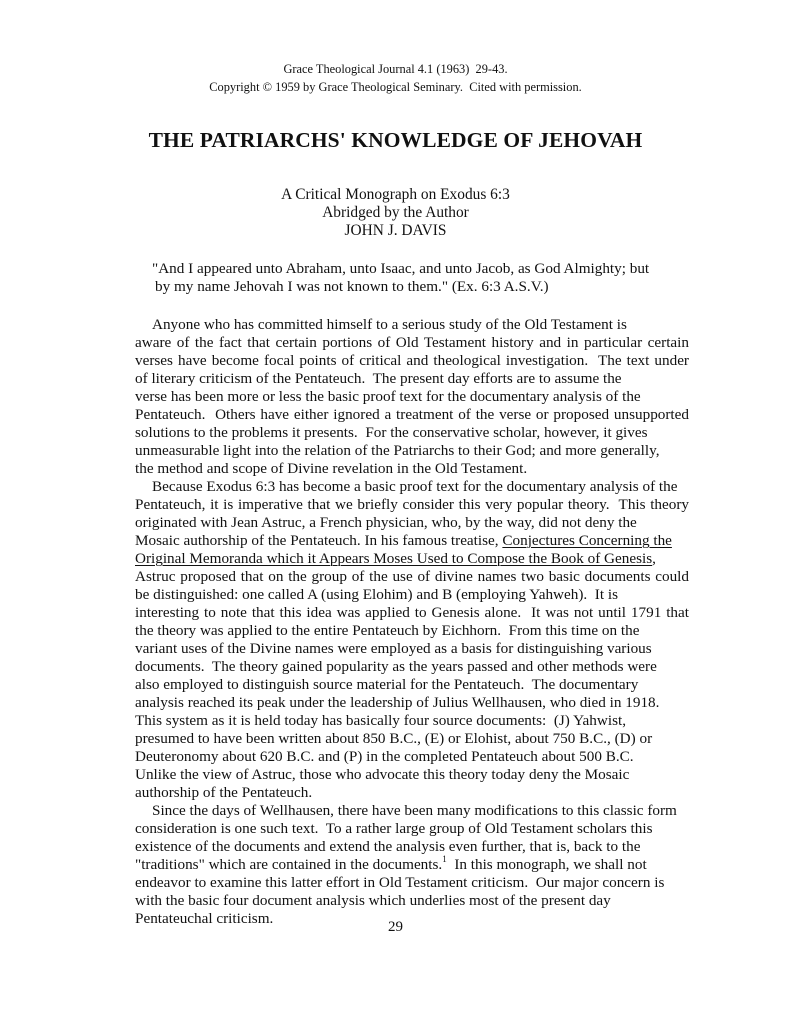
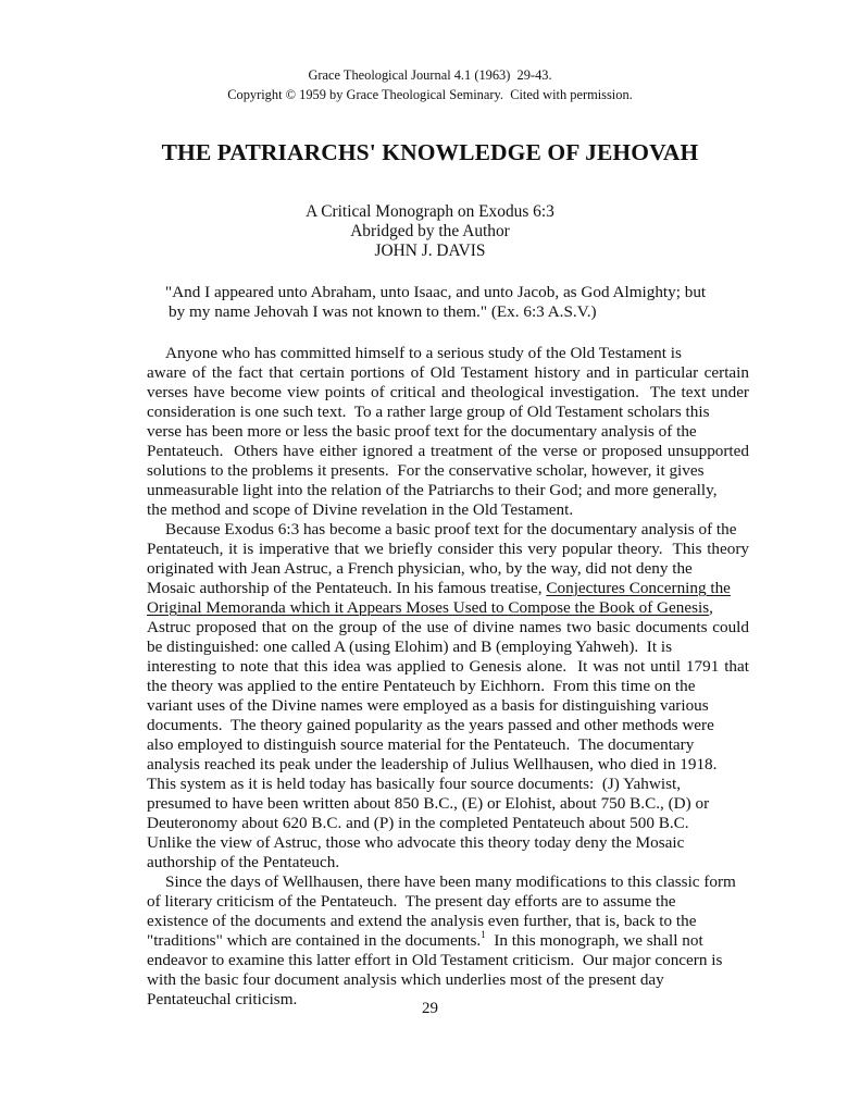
  Grace Theological Journal 4.1 (1963) 29-43.
  Copyright © 1959 by Grace Theological Seminary. Cited with permission.
  THE PATRIARCHS' KNOWLEDGE OF JEHOVAH
  A Critical Monograph on Exodus 6:3
  Abridged by the Author
  JOHN J. DAVIS
  "And I appeared unto Abraham, unto Isaac, and unto Jacob, as God Almighty; but
  by my name Jehovah I was not known to them." (Ex. 6:3 A.S.V.)
  Anyone who has committed himself to a serious study of the Old Testament is
  aware of the fact that certain portions of Old Testament history and in particular certain
- verses have become focal points of critical and theological investigation. The text under
+ verses have become view points of critical and theological investigation. The text under
- of literary criticism of the Pentateuch. The present day efforts are to assume the
+ consideration is one such text. To a rather large group of Old Testament scholars this
  verse has been more or less the basic proof text for the documentary analysis of the
  Pentateuch. Others have either ignored a treatment of the verse or proposed unsupported
  solutions to the problems it presents. For the conservative scholar, however, it gives
  unmeasurable light into the relation of the Patriarchs to their God; and more generally,
  the method and scope of Divine revelation in the Old Testament.
  Because Exodus 6:3 has become a basic proof text for the documentary analysis of the
  Pentateuch, it is imperative that we briefly consider this very popular theory. This theory
  originated with Jean Astruc, a French physician, who, by the way, did not deny the
  Mosaic authorship of the Pentateuch. In his famous treatise, Conjectures Concerning the
  Original Memoranda which it Appears Moses Used to Compose the Book of Genesis,
  Astruc proposed that on the group of the use of divine names two basic documents could
  be distinguished: one called A (using Elohim) and B (employing Yahweh). It is
  interesting to note that this idea was applied to Genesis alone. It was not until 1791 that
  the theory was applied to the entire Pentateuch by Eichhorn. From this time on the
  variant uses of the Divine names were employed as a basis for distinguishing various
  documents. The theory gained popularity as the years passed and other methods were
  also employed to distinguish source material for the Pentateuch. The documentary
  analysis reached its peak under the leadership of Julius Wellhausen, who died in 1918.
  This system as it is held today has basically four source documents: (J) Yahwist,
  presumed to have been written about 850 B.C., (E) or Elohist, about 750 B.C., (D) or
  Deuteronomy about 620 B.C. and (P) in the completed Pentateuch about 500 B.C.
  Unlike the view of Astruc, those who advocate this theory today deny the Mosaic
  authorship of the Pentateuch.
  Since the days of Wellhausen, there have been many modifications to this classic form
- consideration is one such text. To a rather large group of Old Testament scholars this
+ of literary criticism of the Pentateuch. The present day efforts are to assume the
  existence of the documents and extend the analysis even further, that is, back to the
  "traditions" which are contained in the documents.1 In this monograph, we shall not
  endeavor to examine this latter effort in Old Testament criticism. Our major concern is
  with the basic four document analysis which underlies most of the present day
  Pentateuchal criticism.
  29
